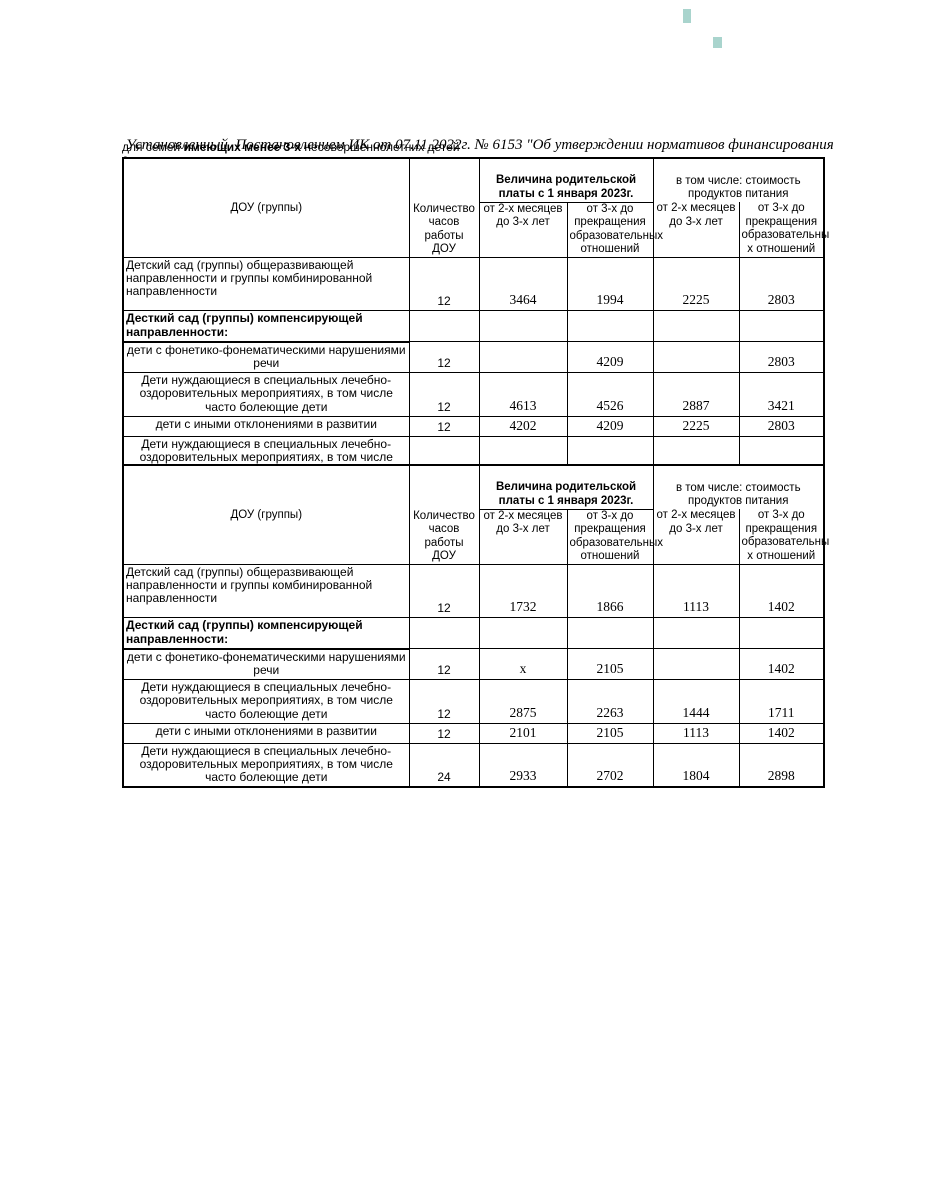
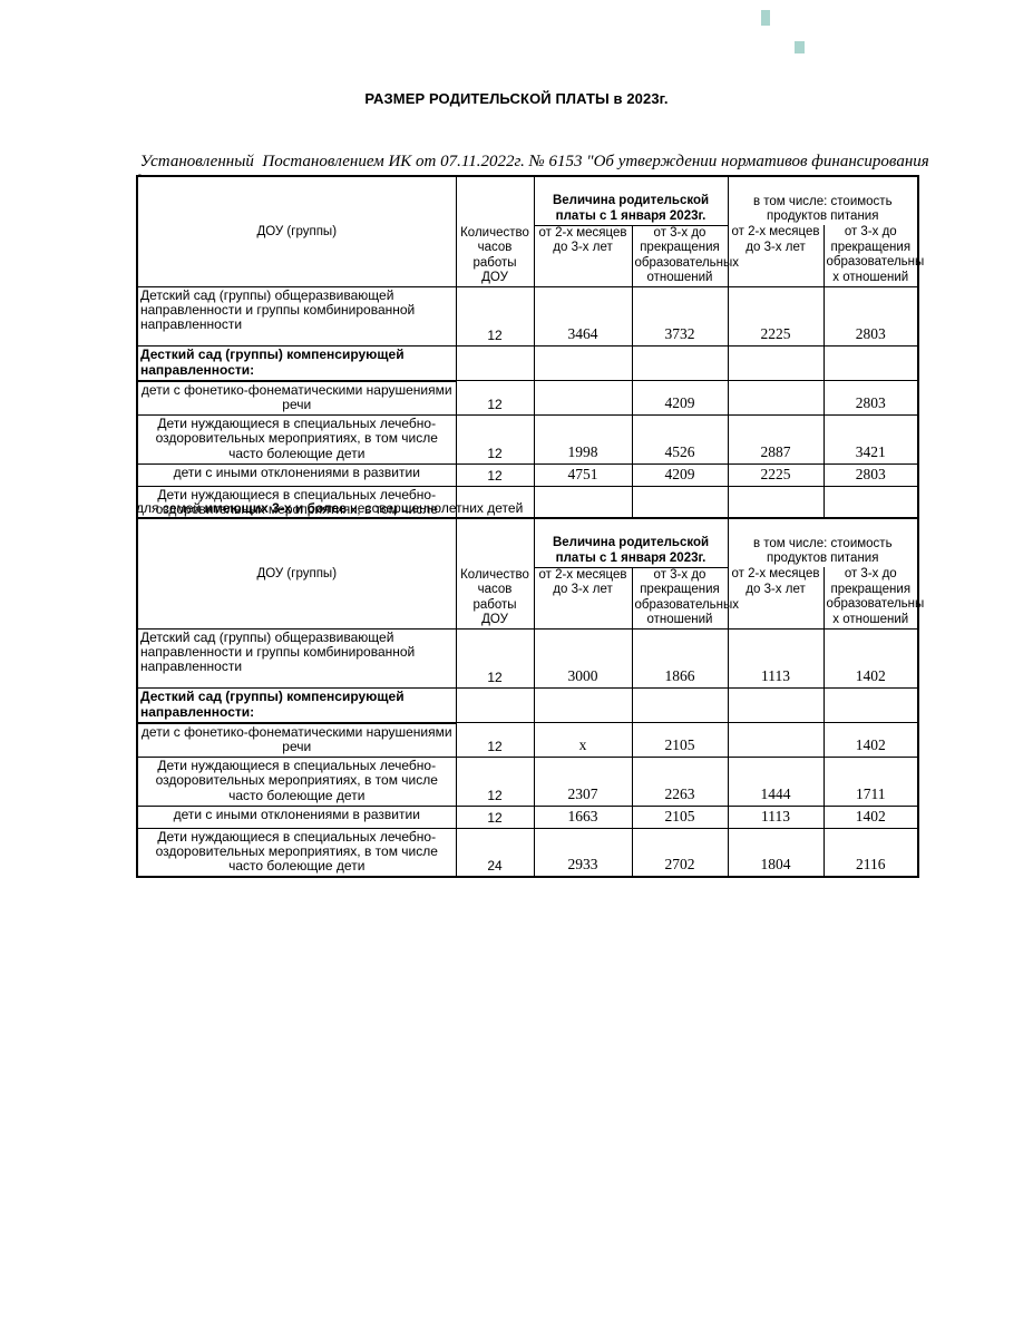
+ РАЗМЕР РОДИТЕЛЬСКОЙ ПЛАТЫ в 2023г.
  Установленный Постановлением ИК от 07.11.2022г. № 6153 "Об утверждении нормативов финансирования
- для семей имеющих менее 3-х несовершеннолетних детей
  ДОУ (группы)	Количество часов работы ДОУ	Величина родительской платы с 1 января 2023г.	в том числе: стоимость продуктов питания
  от 2-х месяцев до 3-х лет	от 3-х до прекращения образовательных отношений	от 2-х месяцев до 3-х лет	от 3-х до прекращения образовательны х отношений
- Детский сад (группы) общеразвивающей направленности и группы комбинированной направленности	12	3464	1994	2225	2803
+ Детский сад (группы) общеразвивающей направленности и группы комбинированной направленности	12	3464	3732	2225	2803
  Десткий сад (группы) компенсирующей направленности:
  дети с фонетико-фонематическими нарушениями речи	12		4209		2803
- Дети нуждающиеся в специальных лечебно-оздоровительных мероприятиях, в том числе часто болеющие дети	12	4613	4526	2887	3421
+ Дети нуждающиеся в специальных лечебно-оздоровительных мероприятиях, в том числе часто болеющие дети	12	1998	4526	2887	3421
- дети с иными отклонениями в развитии	12	4202	4209	2225	2803
+ дети с иными отклонениями в развитии	12	4751	4209	2225	2803
+ для семей имеющих 3-х и более несовершеннолетних детей
  ДОУ (группы)	Количество часов работы ДОУ	Величина родительской платы с 1 января 2023г.	в том числе: стоимость продуктов питания
  от 2-х месяцев до 3-х лет	от 3-х до прекращения образовательных отношений	от 2-х месяцев до 3-х лет	от 3-х до прекращения образовательны х отношений
- Детский сад (группы) общеразвивающей направленности и группы комбинированной направленности	12	1732	1866	1113	1402
+ Детский сад (группы) общеразвивающей направленности и группы комбинированной направленности	12	3000	1866	1113	1402
  Десткий сад (группы) компенсирующей направленности:
  дети с фонетико-фонематическими нарушениями речи	12	x	2105		1402
- Дети нуждающиеся в специальных лечебно-оздоровительных мероприятиях, в том числе часто болеющие дети	12	2875	2263	1444	1711
+ Дети нуждающиеся в специальных лечебно-оздоровительных мероприятиях, в том числе часто болеющие дети	12	2307	2263	1444	1711
- дети с иными отклонениями в развитии	12	2101	2105	1113	1402
+ дети с иными отклонениями в развитии	12	1663	2105	1113	1402
- Дети нуждающиеся в специальных лечебно-оздоровительных мероприятиях, в том числе часто болеющие дети	24	2933	2702	1804	2898
+ Дети нуждающиеся в специальных лечебно-оздоровительных мероприятиях, в том числе часто болеющие дети	24	2933	2702	1804	2116
